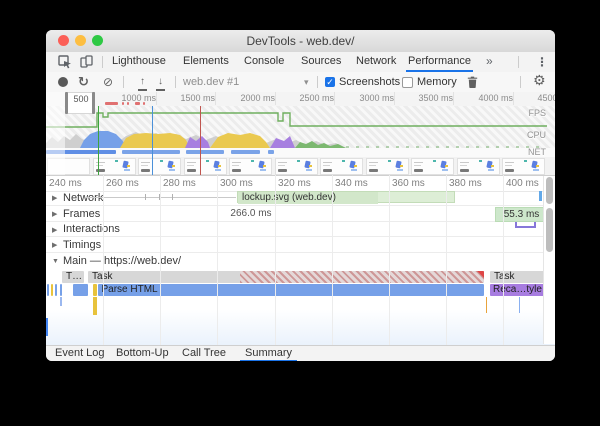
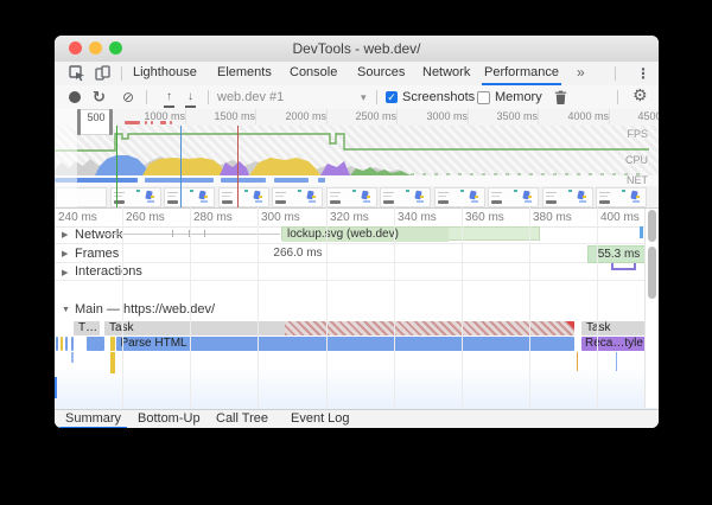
  DevTools - web.dev/
  Lighthouse
  Elements
  Console
  Sources
  Network
  Performance
  »
  ⋮
  ↻
  ⊘
  ↑
  ↓
  web.dev #1
  ▾
  ✓
  Screenshots
  Memory
  ⚙
  1000 ms
  1500 ms
  2000 ms
  2500 ms
  3000 ms
  3500 ms
  4000 ms
  500
  FPS
  CPU
  NET
  240 ms
  260 ms
  280 ms
  300 ms
  320 ms
  340 ms
  360 ms
  380 ms
  400 ms
  Network
  lockup.svg (web.dev)
  Frames
  266.0 ms
  55.3 ms
  Interactions
- Timings
  Main — https://web.dev/
  T…
  Task
  Task
  Parse HTML
  Rca…tyle
- Event Log
+ Summary
  Bottom-Up
  Call Tree
- Summary
+ Event Log
